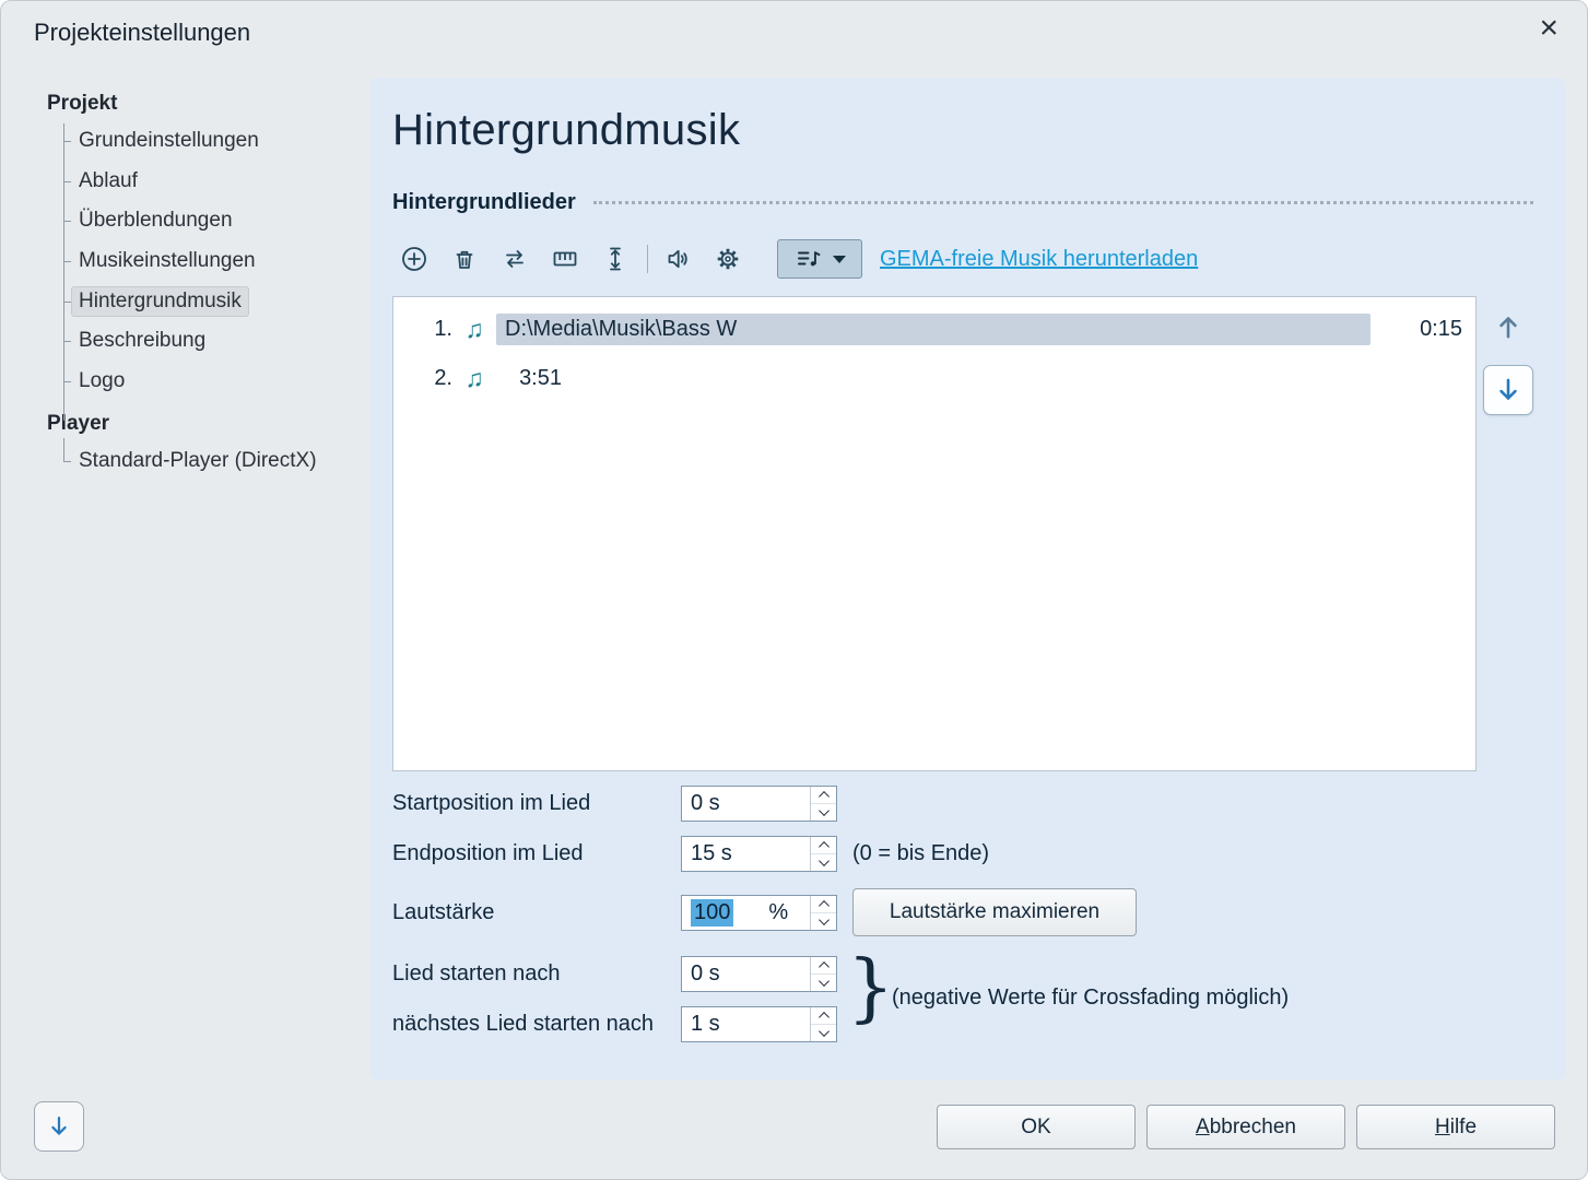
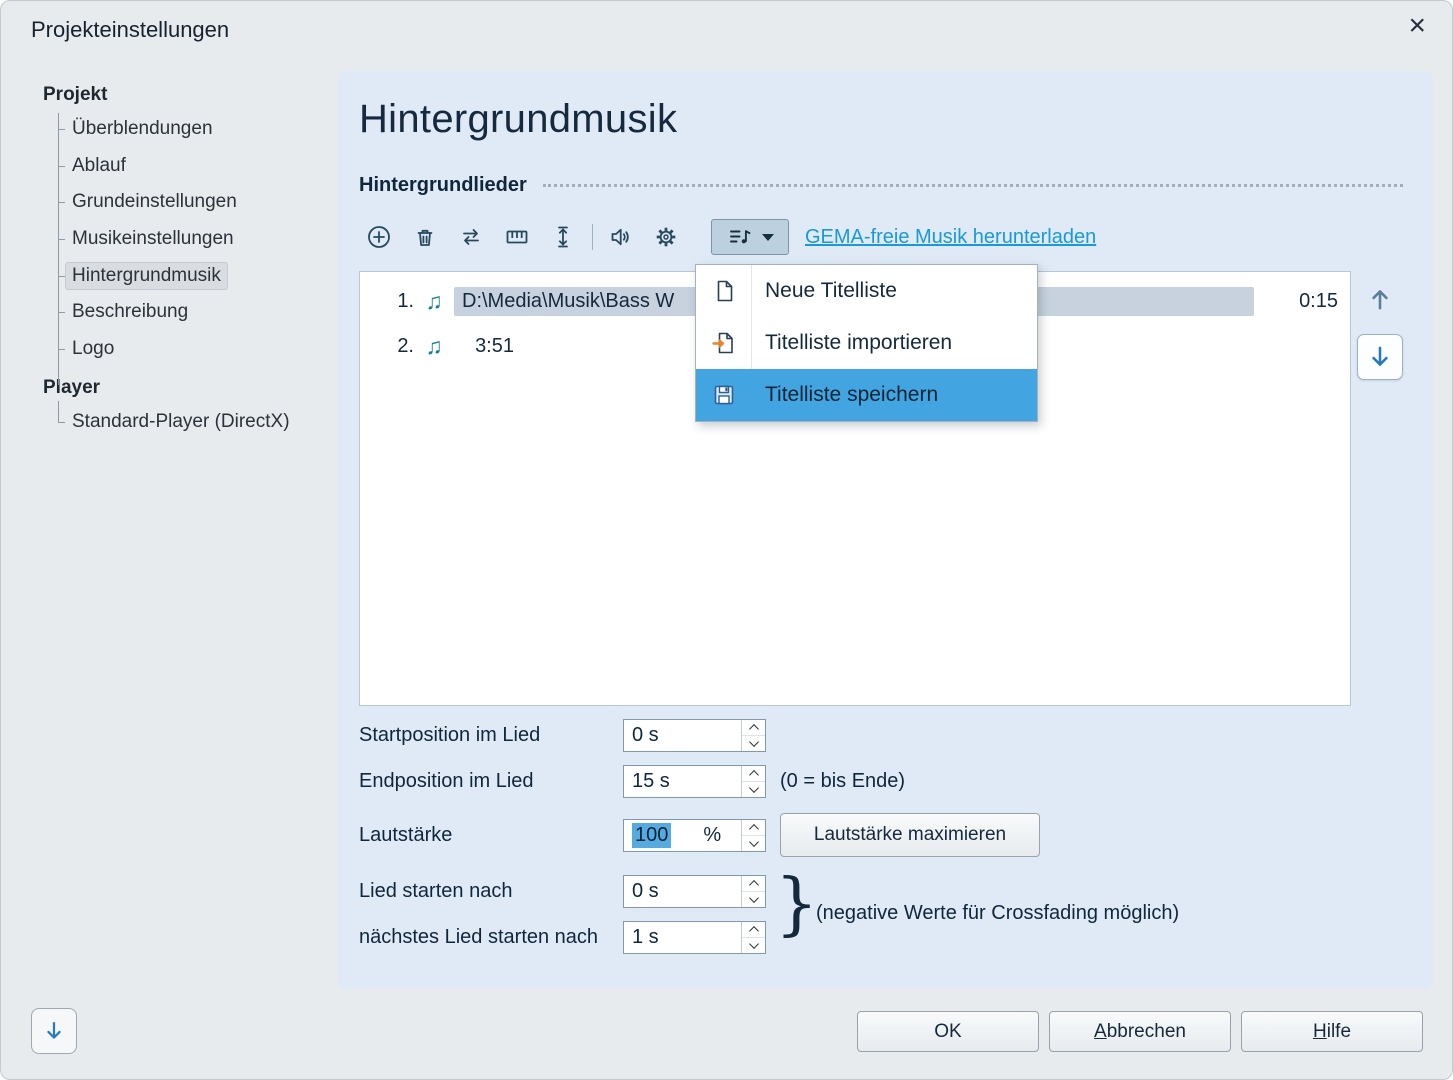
  Projekteinstellungen
  ×
  Projekt
- Grundeinstellungen
+ Überblendungen
  Ablauf
- Überblendungen
+ Grundeinstellungen
  Musikeinstellungen
  Hintergrundmusik
  Beschreibung
  Logo
  Player
  Standard-Player (DirectX)
  Hintergrundmusik
  Hintergrundlieder
  GEMA-freie Musik herunterladen
  1.
  ♫
  D:\Media\Musik\Bass W
  0:15
  2.
  ♫
  3:51
+ Neue Titelliste
+ Titelliste importieren
+ Titelliste speichern
  Startposition im Lied
  0 s
  Endposition im Lied
  15 s
  (0 = bis Ende)
  Lautstärke
  100
  %
  Lautstärke maximieren
  Lied starten nach
  0 s
  nächstes Lied starten nach
  1 s
  }
  (negative Werte für Crossfading möglich)
  OK
  Abbrechen
  Hilfe
